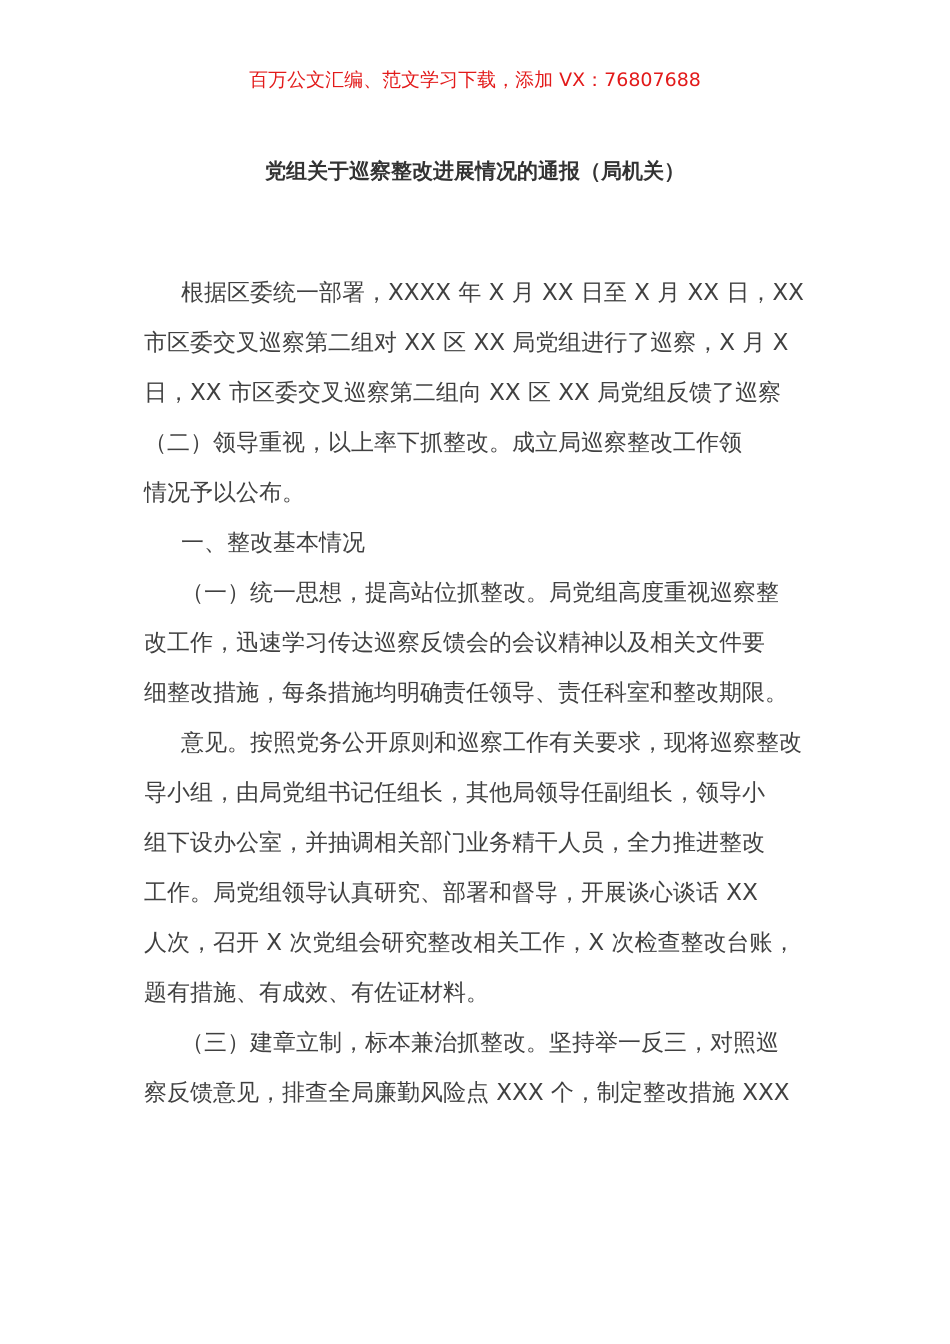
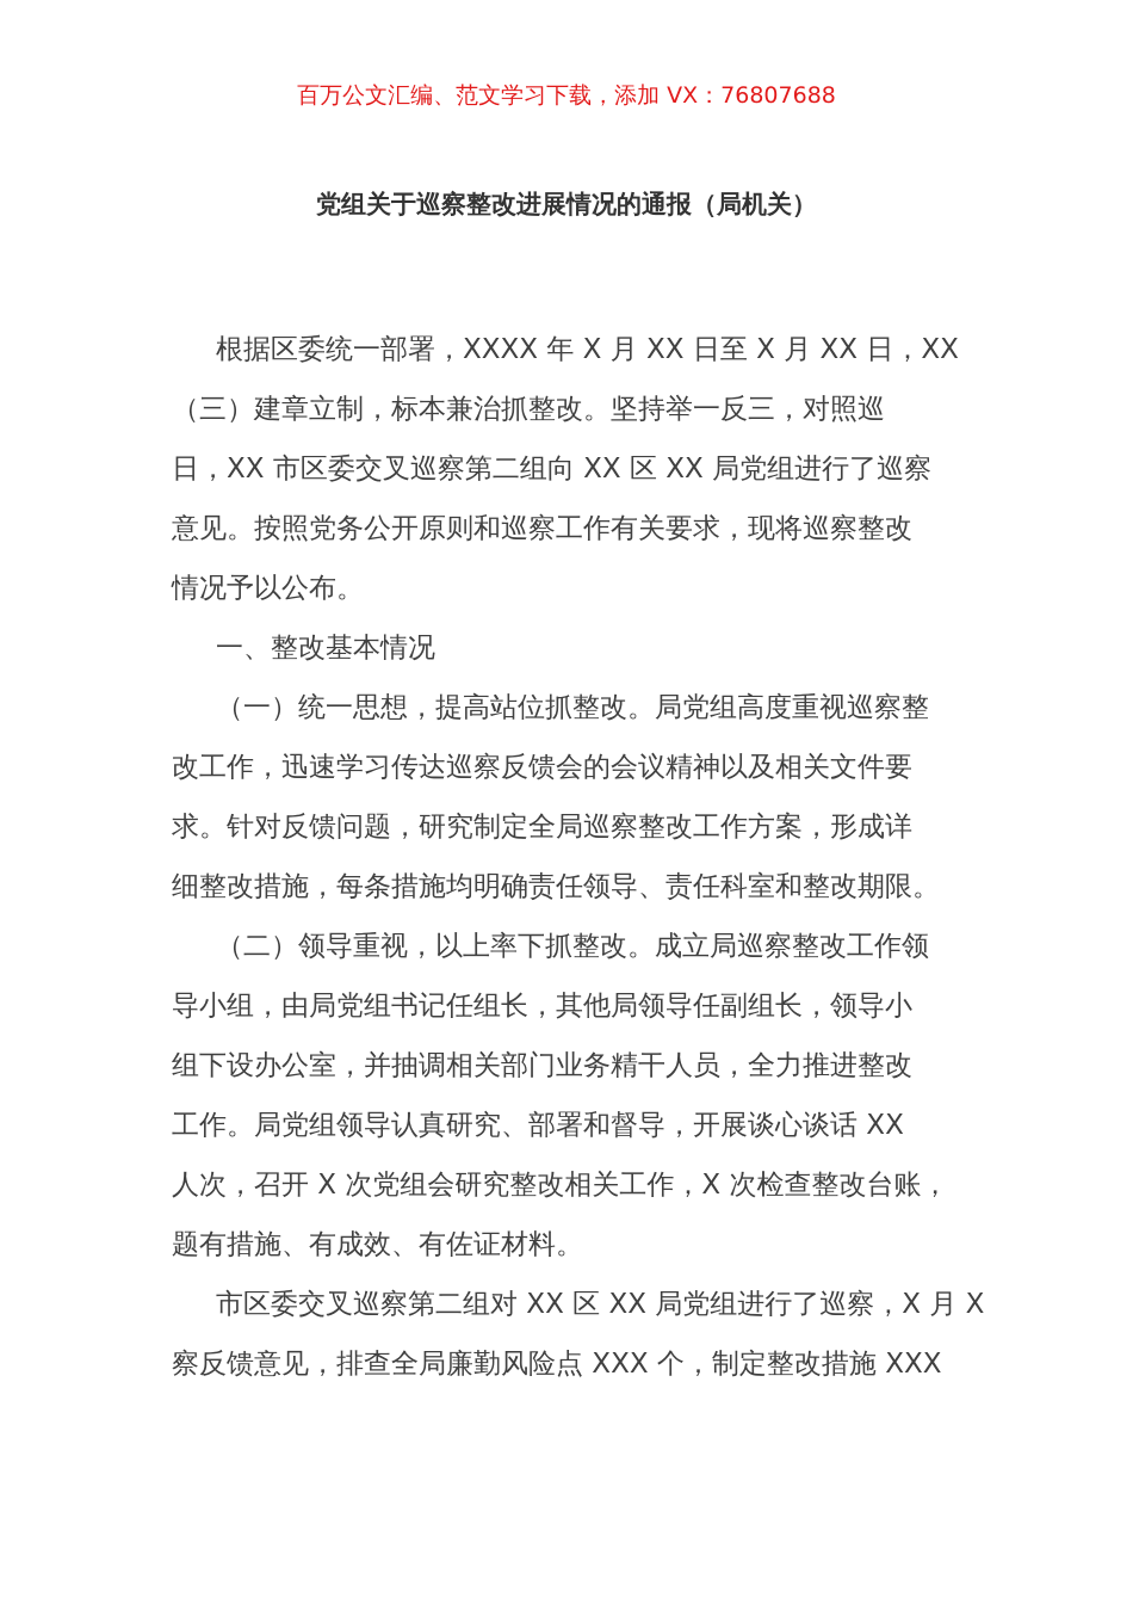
  百万公文汇编、范文学习下载，添加 VX：76807688
  党组关于巡察整改进展情况的通报（局机关）
  根据区委统一部署，XXXX 年 X 月 XX 日至 X 月 XX 日，XX
- 市区委交叉巡察第二组对 XX 区 XX 局党组进行了巡察，X 月 X
+ （三）建章立制，标本兼治抓整改。坚持举一反三，对照巡
- 日，XX 市区委交叉巡察第二组向 XX 区 XX 局党组反馈了巡察
+ 日，XX 市区委交叉巡察第二组向 XX 区 XX 局党组进行了巡察
- （二）领导重视，以上率下抓整改。成立局巡察整改工作领
+ 意见。按照党务公开原则和巡察工作有关要求，现将巡察整改
  情况予以公布。
  一、整改基本情况
  （一）统一思想，提高站位抓整改。局党组高度重视巡察整
  改工作，迅速学习传达巡察反馈会的会议精神以及相关文件要
+ 求。针对反馈问题，研究制定全局巡察整改工作方案，形成详
  细整改措施，每条措施均明确责任领导、责任科室和整改期限。
- 意见。按照党务公开原则和巡察工作有关要求，现将巡察整改
+ （二）领导重视，以上率下抓整改。成立局巡察整改工作领
  导小组，由局党组书记任组长，其他局领导任副组长，领导小
  组下设办公室，并抽调相关部门业务精干人员，全力推进整改
  工作。局党组领导认真研究、部署和督导，开展谈心谈话 XX
  人次，召开 X 次党组会研究整改相关工作，X 次检查整改台账，
  题有措施、有成效、有佐证材料。
- （三）建章立制，标本兼治抓整改。坚持举一反三，对照巡
+ 市区委交叉巡察第二组对 XX 区 XX 局党组进行了巡察，X 月 X
  察反馈意见，排查全局廉勤风险点 XXX 个，制定整改措施 XXX
